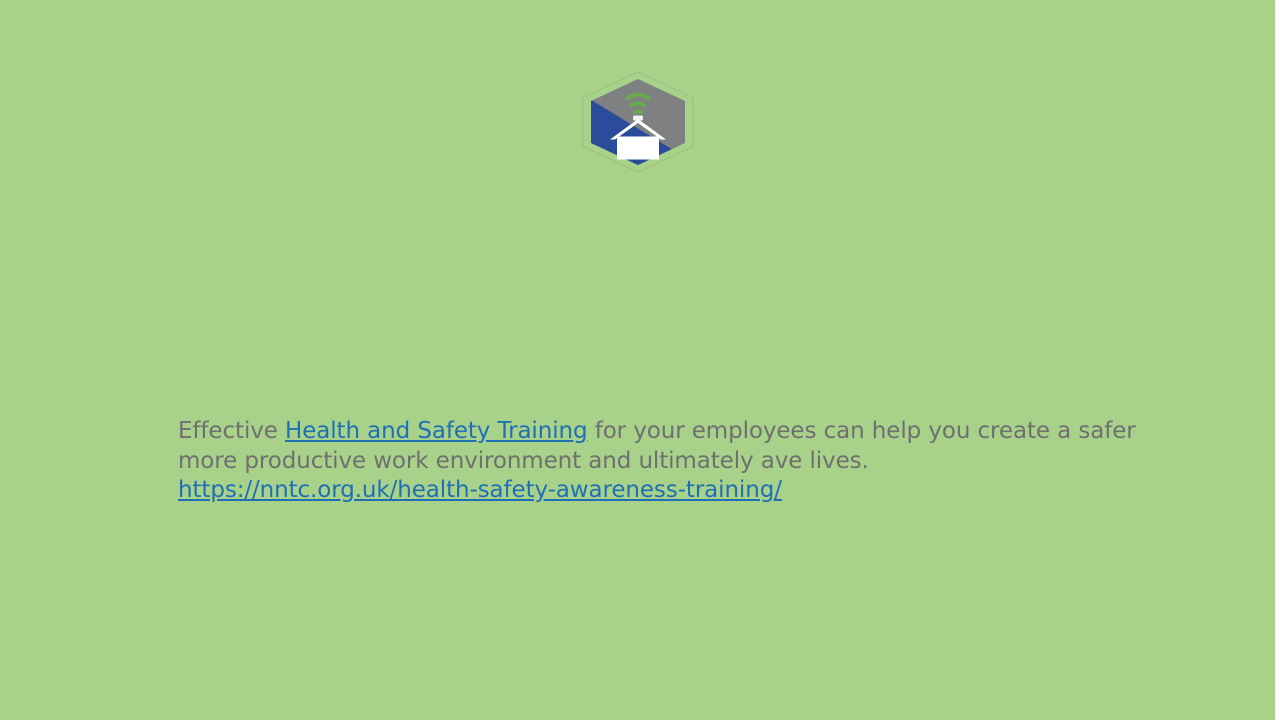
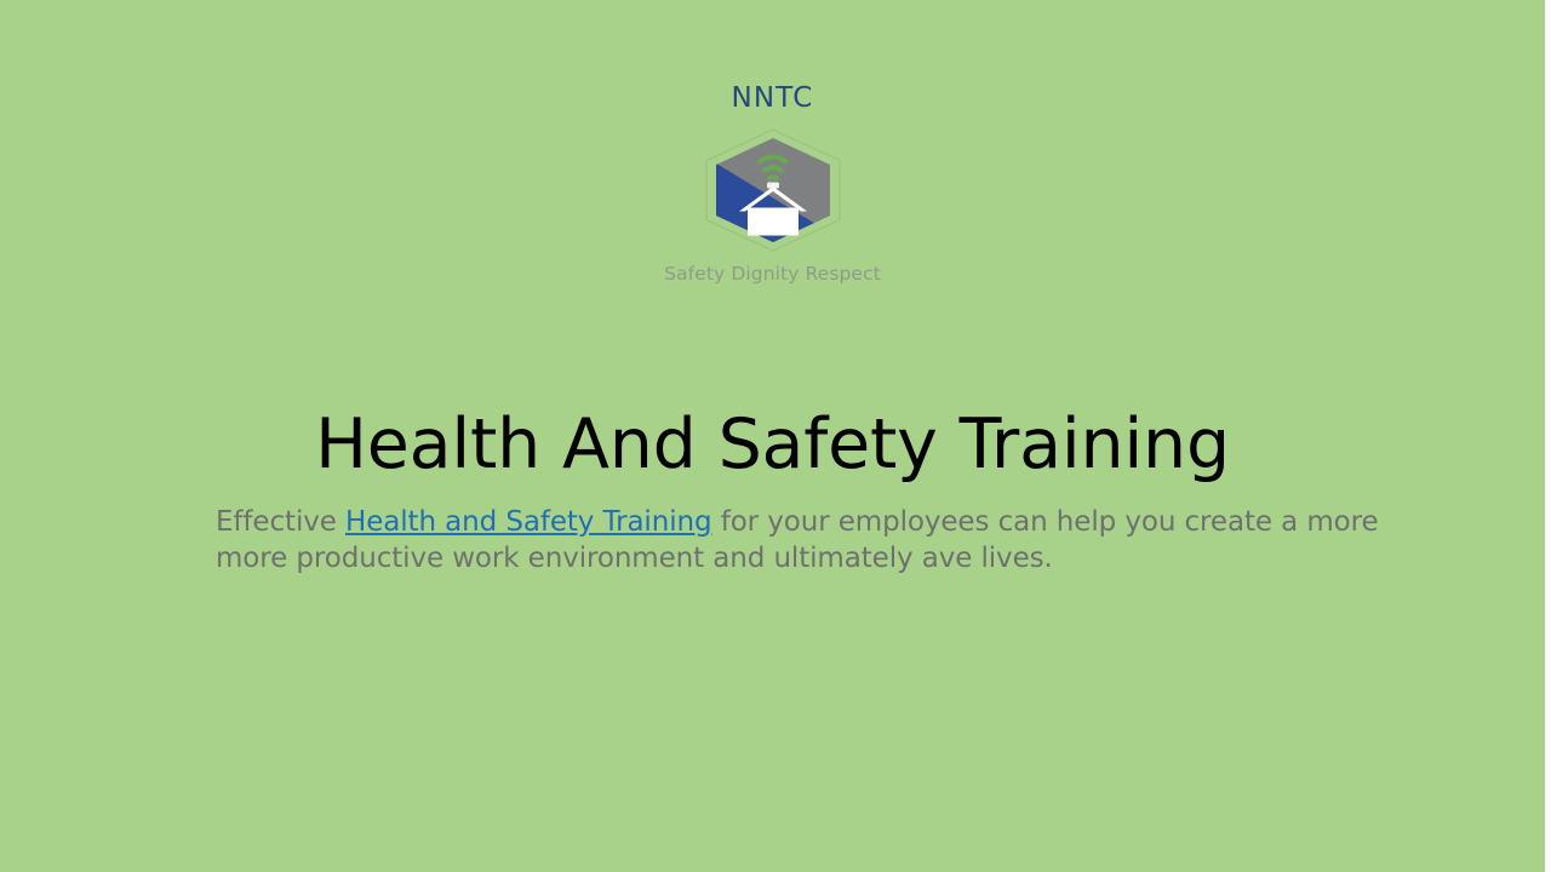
+ NNTC
+ Safety Dignity Respect
+ Health And Safety Training
- Effective Health and Safety Training for your employees can help you create a safer more productive work environment and ultimately ave lives.
+ Effective Health and Safety Training for your employees can help you create a more more productive work environment and ultimately ave lives.
- https://nntc.org.uk/health-safety-awareness-training/
